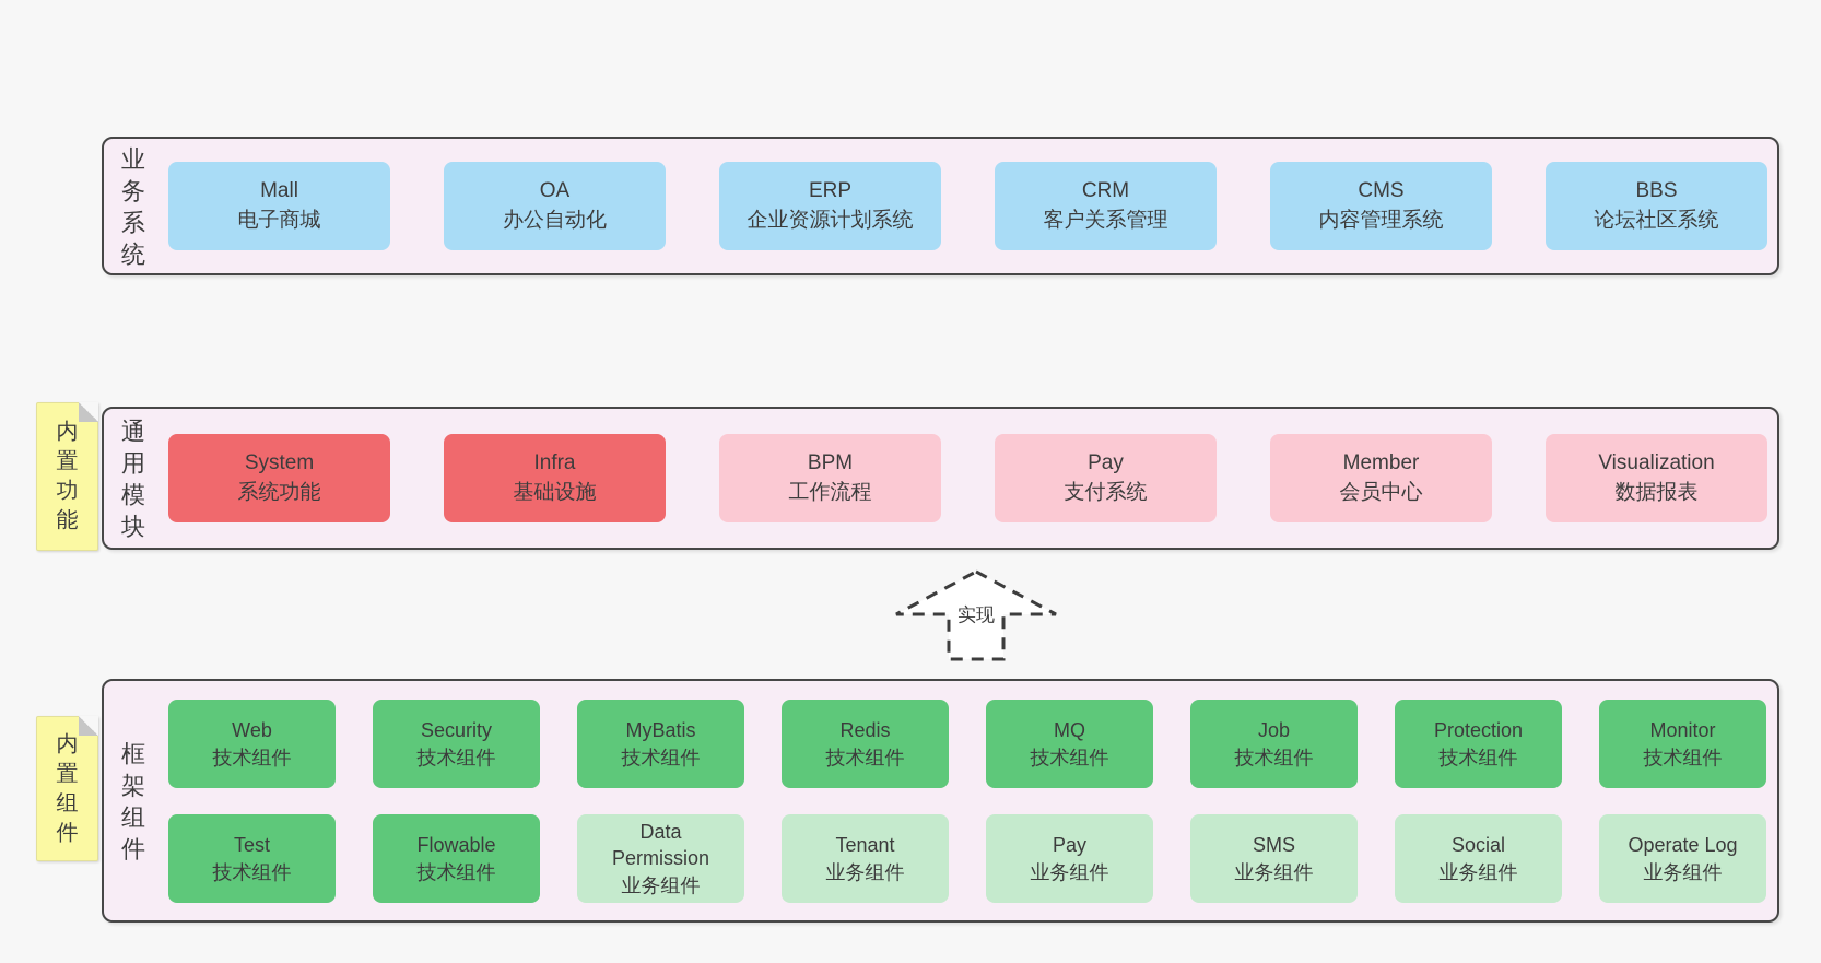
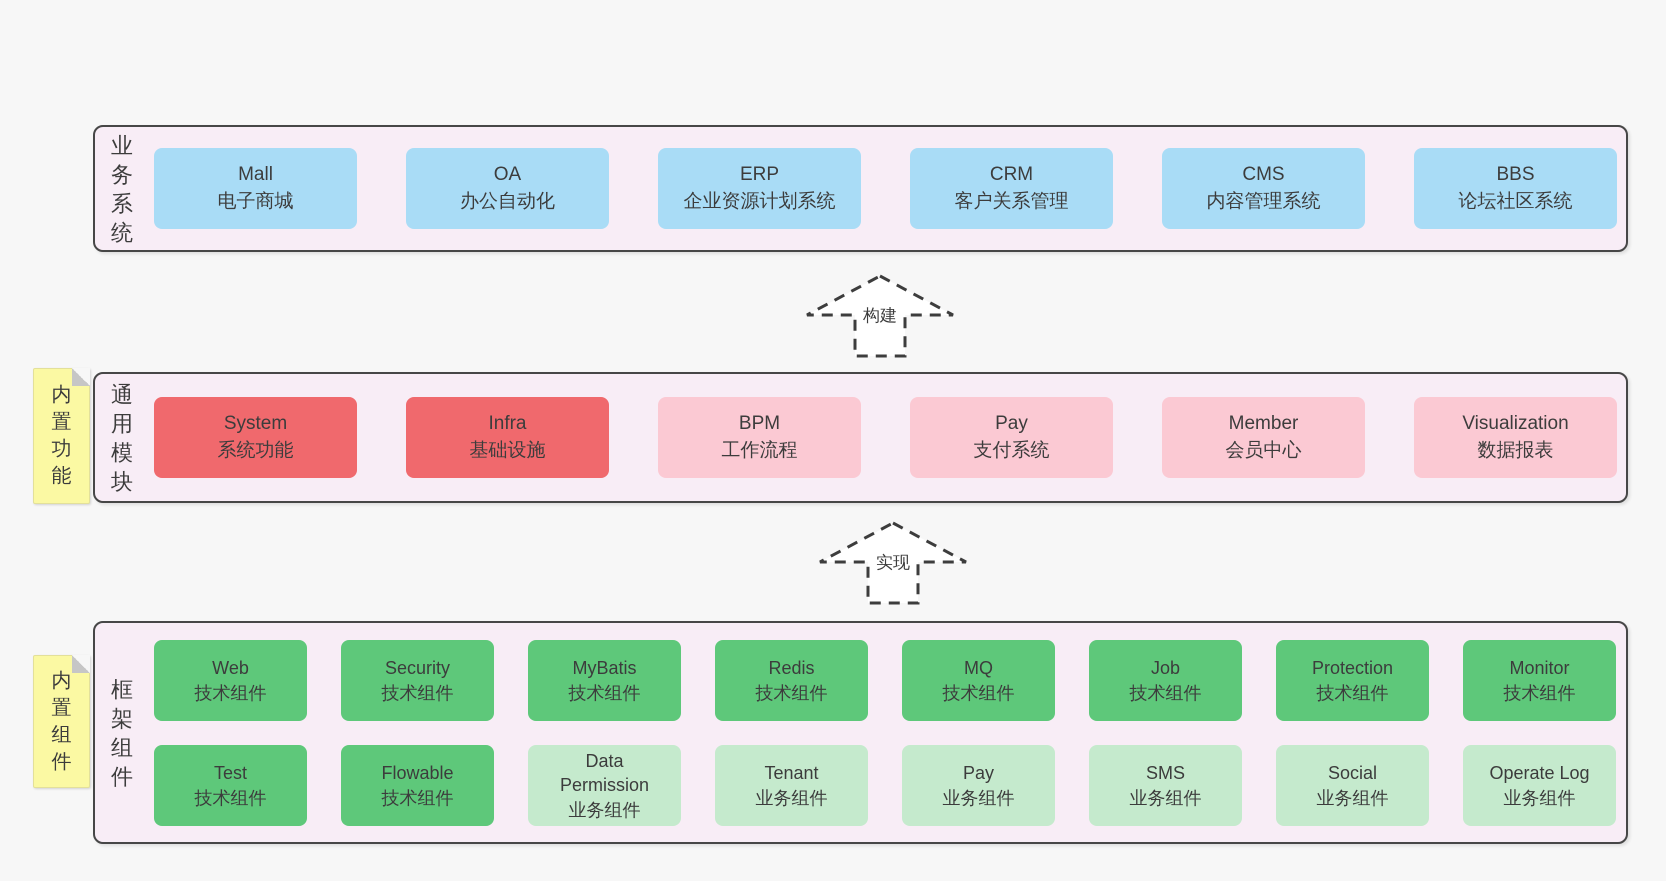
  业务系统
  Mall
  电子商城
  OA
  办公自动化
  ERP
  企业资源计划系统
  CRM
  客户关系管理
  CMS
  内容管理系统
  BBS
  论坛社区系统
+ 构建
  通用模块
  System
  系统功能
  Infra
  基础设施
  BPM
  工作流程
  Pay
  支付系统
  Member
  会员中心
  Visualization
  数据报表
  内置功能
  实现
  框架组件
  Web
  技术组件
  Security
  技术组件
  MyBatis
  技术组件
  Redis
  技术组件
  MQ
  技术组件
  Job
  技术组件
  Protection
  技术组件
  Monitor
  技术组件
  Test
  技术组件
  Flowable
  技术组件
  Data Permission
  业务组件
  Tenant
  业务组件
  Pay
  业务组件
  SMS
  业务组件
  Social
  业务组件
  Operate Log
  业务组件
  内置组件
